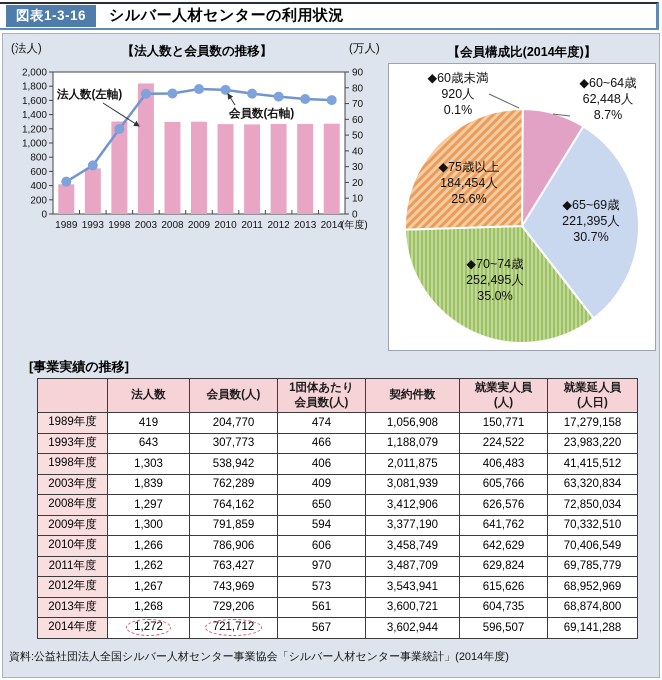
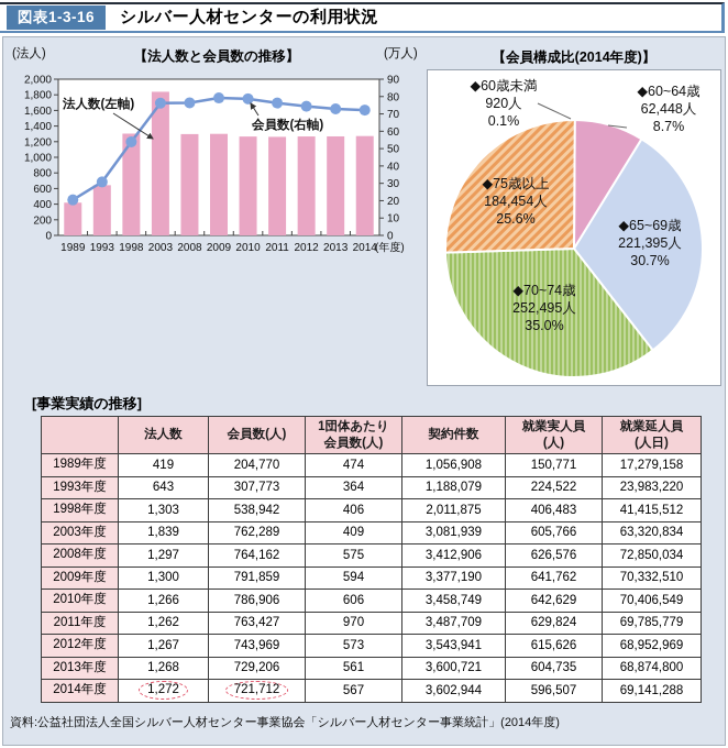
  図表1-3-16
  シルバー人材センターの利用状況
  (法人)
  【法人数と会員数の推移】
  (万人)
  0
  200
  400
  600
  800
  1,000
  1,200
  1,400
  1,600
  1,800
  2,000
  0
  10
  20
  30
  40
  50
  60
  70
  80
  90
  1989
  1993
  1998
  2003
  2008
  2009
  2010
  2011
  2012
  2013
  2014
  (年度)
  法人数(左軸)
  会員数(右軸)
  【会員構成比(2014年度)】
  ◆60歳未満 920人 0.1%
  ◆60~64歳 62,448人 8.7%
  ◆65~69歳 221,395人 30.7%
  ◆70~74歳 252,495人 35.0%
  ◆75歳以上 184,454人 25.6%
  [事業実績の推移]
  	法人数	会員数(人)	1団体あたり会員数(人)	契約件数	就業実人員(人)	就業延人員(人日)
  1989年度	419	204,770	474	1,056,908	150,771	17,279,158
- 1993年度	643	307,773	466	1,188,079	224,522	23,983,220
+ 1993年度	643	307,773	364	1,188,079	224,522	23,983,220
  1998年度	1,303	538,942	406	2,011,875	406,483	41,415,512
  2003年度	1,839	762,289	409	3,081,939	605,766	63,320,834
- 2008年度	1,297	764,162	650	3,412,906	626,576	72,850,034
+ 2008年度	1,297	764,162	575	3,412,906	626,576	72,850,034
  2009年度	1,300	791,859	594	3,377,190	641,762	70,332,510
  2010年度	1,266	786,906	606	3,458,749	642,629	70,406,549
  2011年度	1,262	763,427	970	3,487,709	629,824	69,785,779
  2012年度	1,267	743,969	573	3,543,941	615,626	68,952,969
  2013年度	1,268	729,206	561	3,600,721	604,735	68,874,800
  2014年度	1,272	721,712	567	3,602,944	596,507	69,141,288
  資料:公益社団法人全国シルバー人材センター事業協会「シルバー人材センター事業統計」(2014年度)
